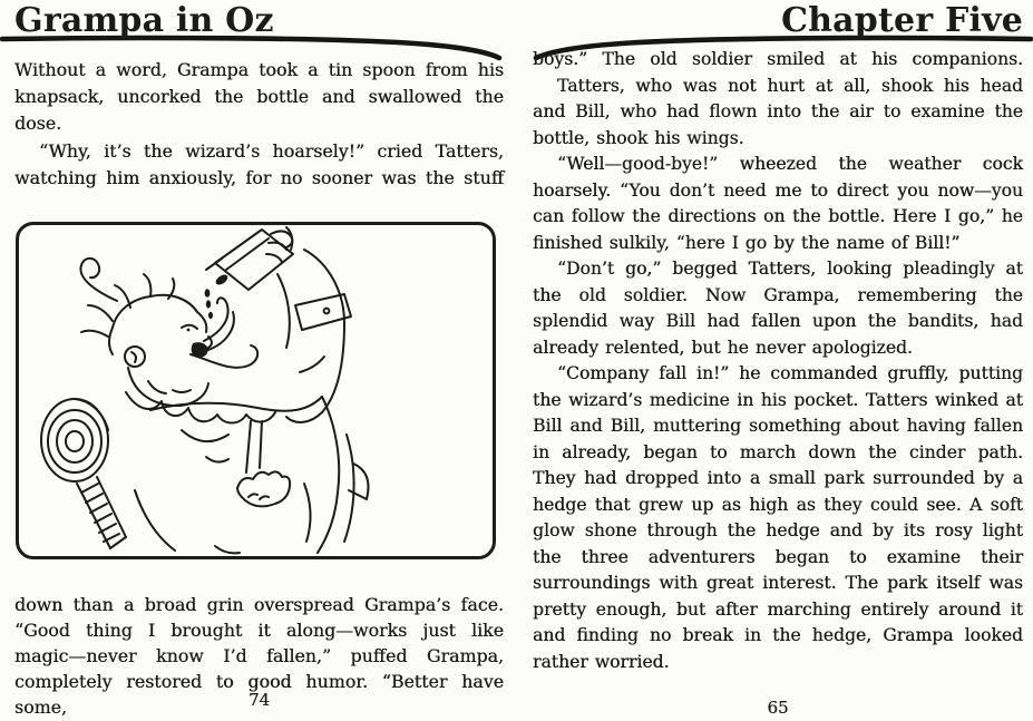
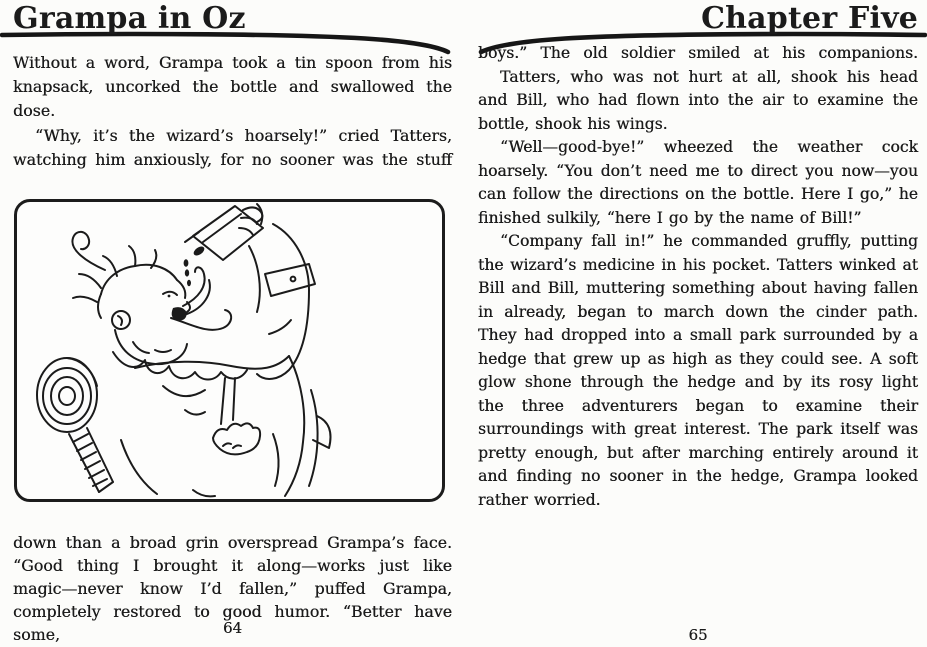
  Grampa in Oz
  Chapter Five
  Without a word, Grampa took a tin spoon from his knapsack, uncorked the bottle and swallowed the dose.
  “Why, it’s the wizard’s hoarsely!” cried Tatters, watching him anxiously, for no sooner was the stuff
  down than a broad grin overspread Grampa’s face. “Good thing I brought it along—works just like magic—never know I’d fallen,” puffed Grampa, completely restored to good humor. “Better have some,
- 74
+ 64
  boys.” The old soldier smiled at his companions.
  Tatters, who was not hurt at all, shook his head and Bill, who had flown into the air to examine the bottle, shook his wings.
  “Well—good-bye!” wheezed the weather cock hoarsely. “You don’t need me to direct you now—you can follow the directions on the bottle. Here I go,” he finished sulkily, “here I go by the name of Bill!”
- “Don’t go,” begged Tatters, looking pleadingly at the old soldier. Now Grampa, remembering the splendid way Bill had fallen upon the bandits, had already relented, but he never apologized.
- “Company fall in!” he commanded gruffly, putting the wizard’s medicine in his pocket. Tatters winked at Bill and Bill, muttering something about having fallen in already, began to march down the cinder path. They had dropped into a small park surrounded by a hedge that grew up as high as they could see. A soft glow shone through the hedge and by its rosy light the three adventurers began to examine their surroundings with great interest. The park itself was pretty enough, but after marching entirely around it and finding no break in the hedge, Grampa looked rather worried.
+ “Company fall in!” he commanded gruffly, putting the wizard’s medicine in his pocket. Tatters winked at Bill and Bill, muttering something about having fallen in already, began to march down the cinder path. They had dropped into a small park surrounded by a hedge that grew up as high as they could see. A soft glow shone through the hedge and by its rosy light the three adventurers began to examine their surroundings with great interest. The park itself was pretty enough, but after marching entirely around it and finding no sooner in the hedge, Grampa looked rather worried.
  65
